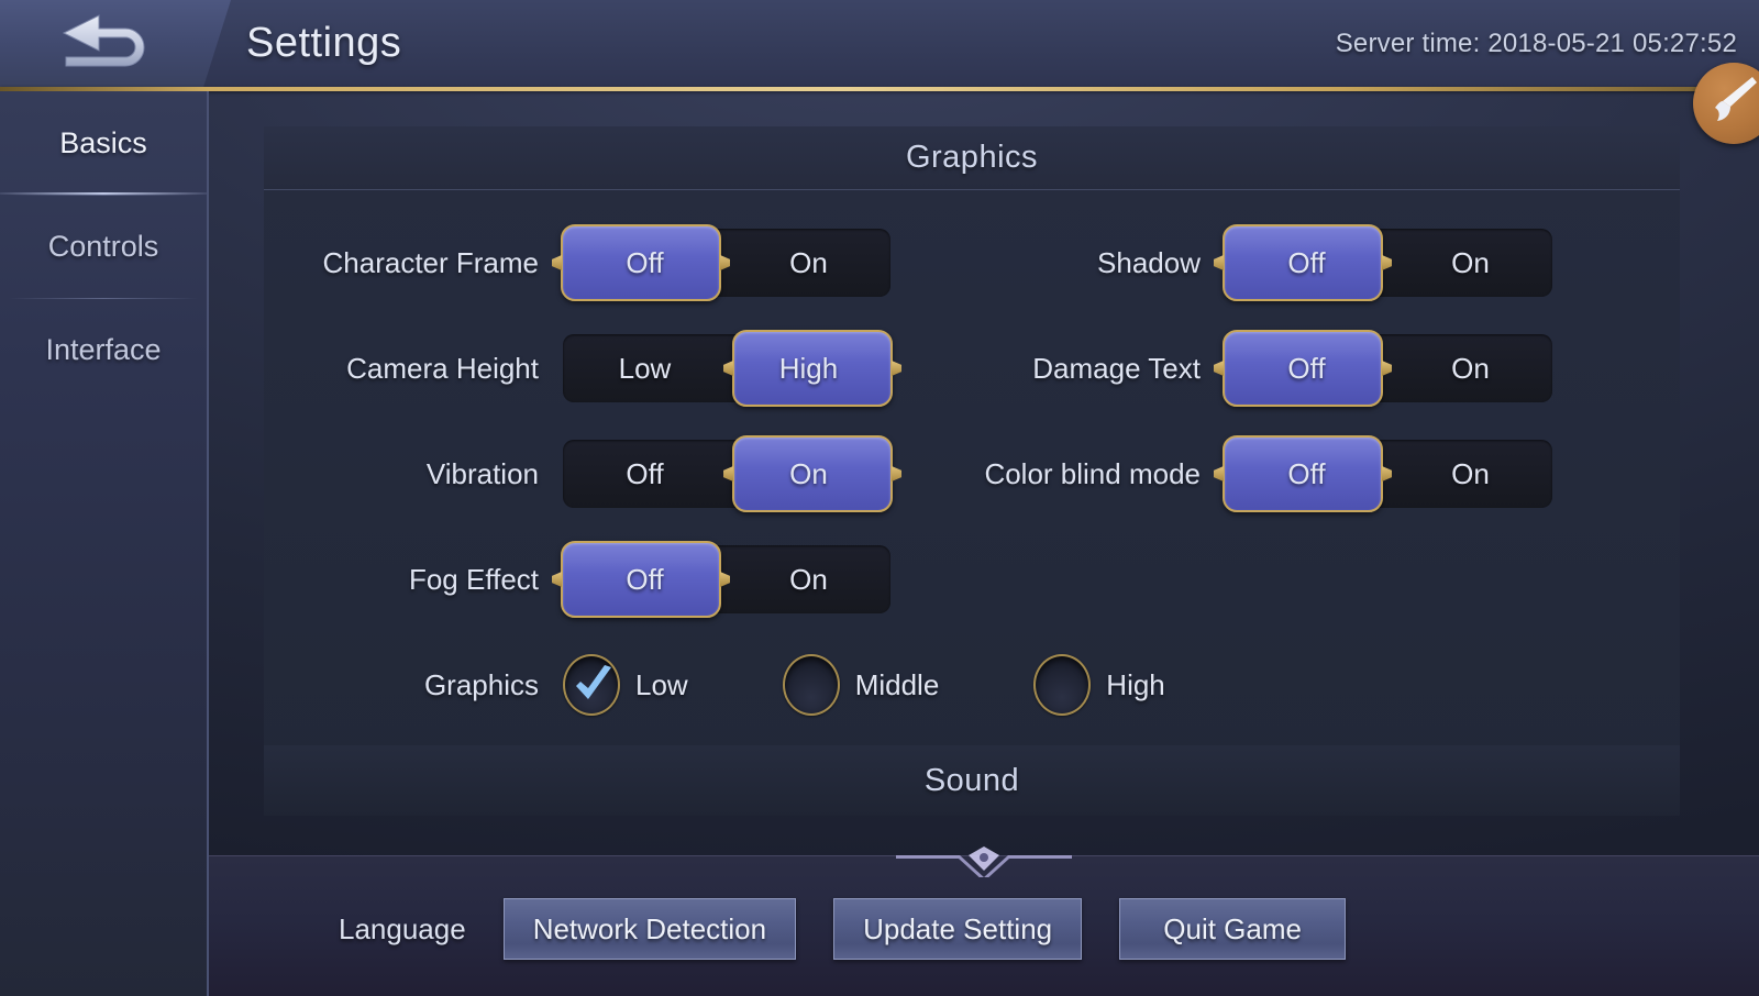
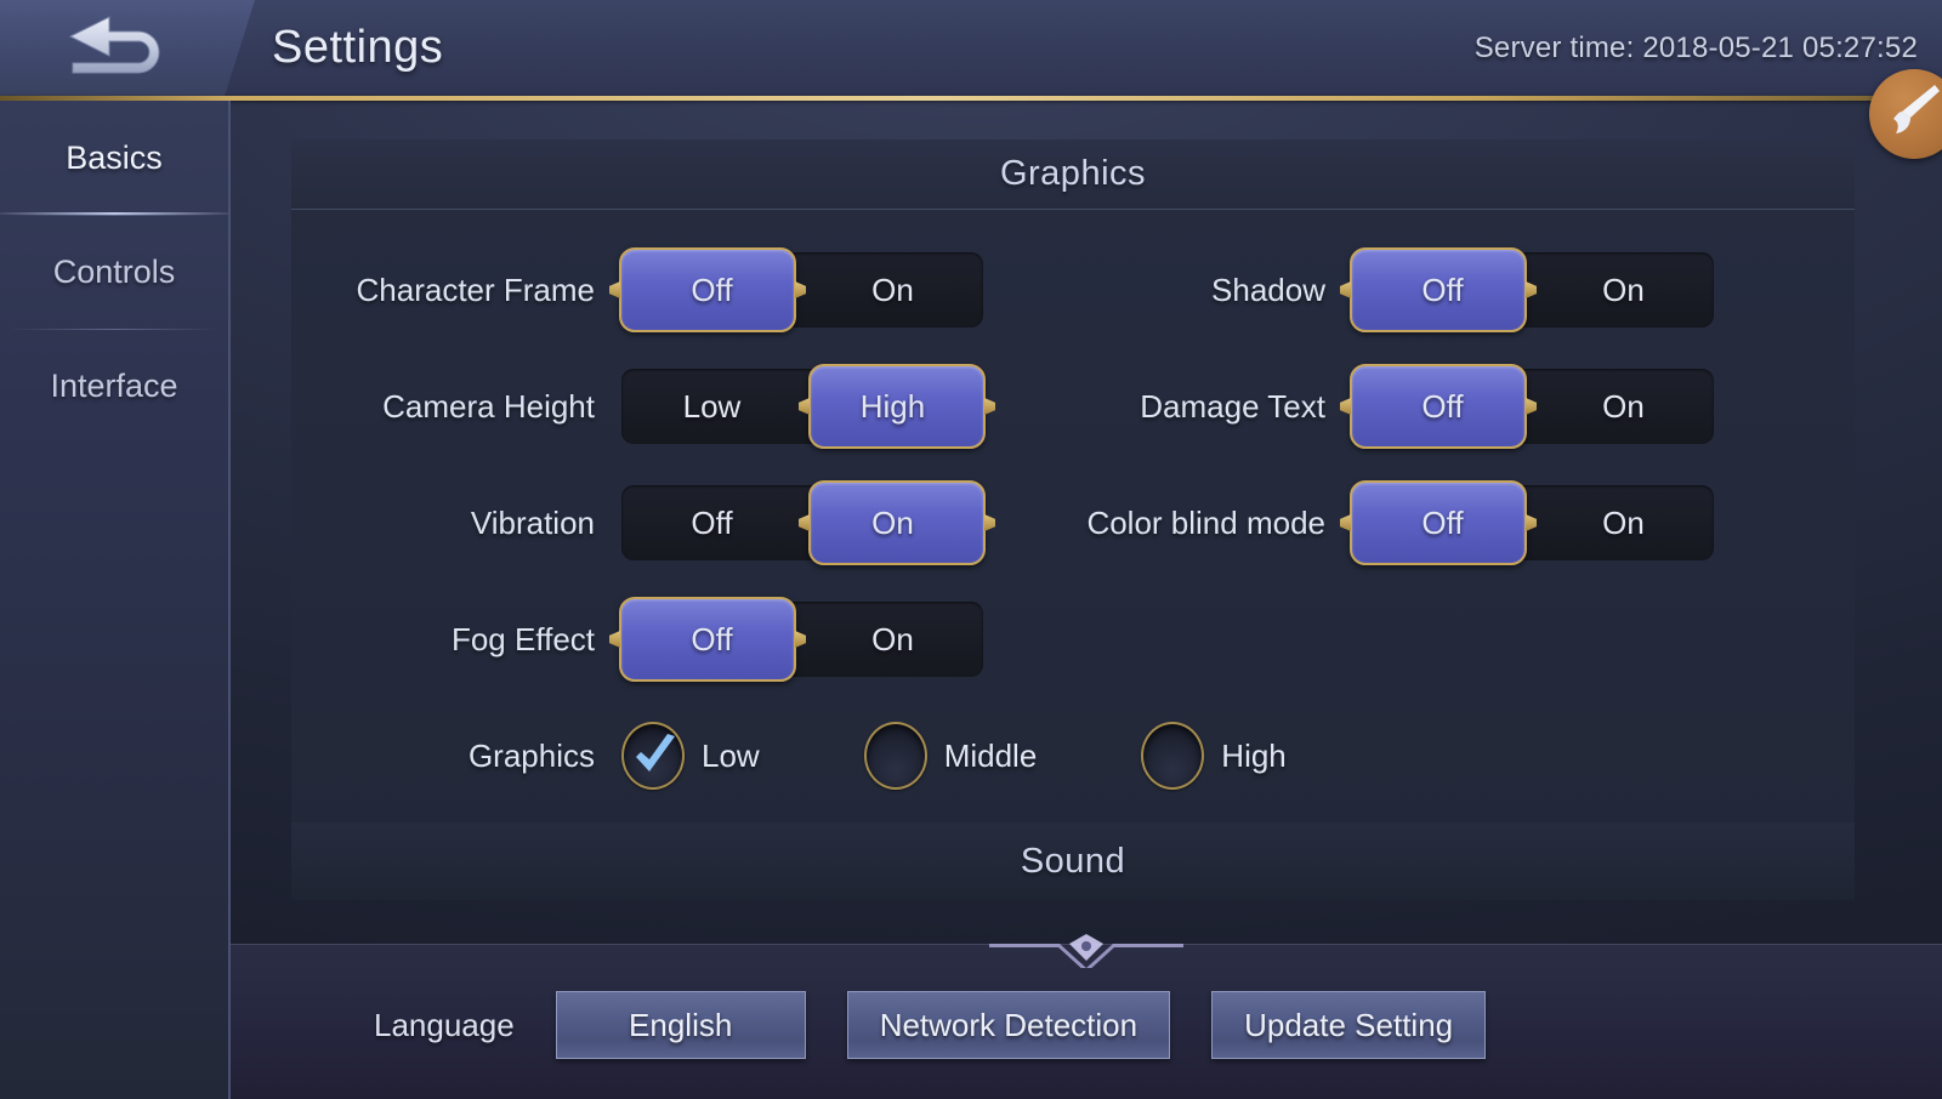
  Settings
  Server time: 2018-05-21 05:27:52
  Basics
  Controls
  Interface
  Graphics
  Character Frame
  Off
  On
  Shadow
  Off
  On
  Camera Height
  Low
  High
  Damage Text
  Off
  On
  Vibration
  Off
  On
  Color blind mode
  Off
  On
  Fog Effect
  Off
  On
  Graphics
  Low
  Middle
  High
  Sound
  Language
+ English
  Network Detection
  Update Setting
- Quit Game
